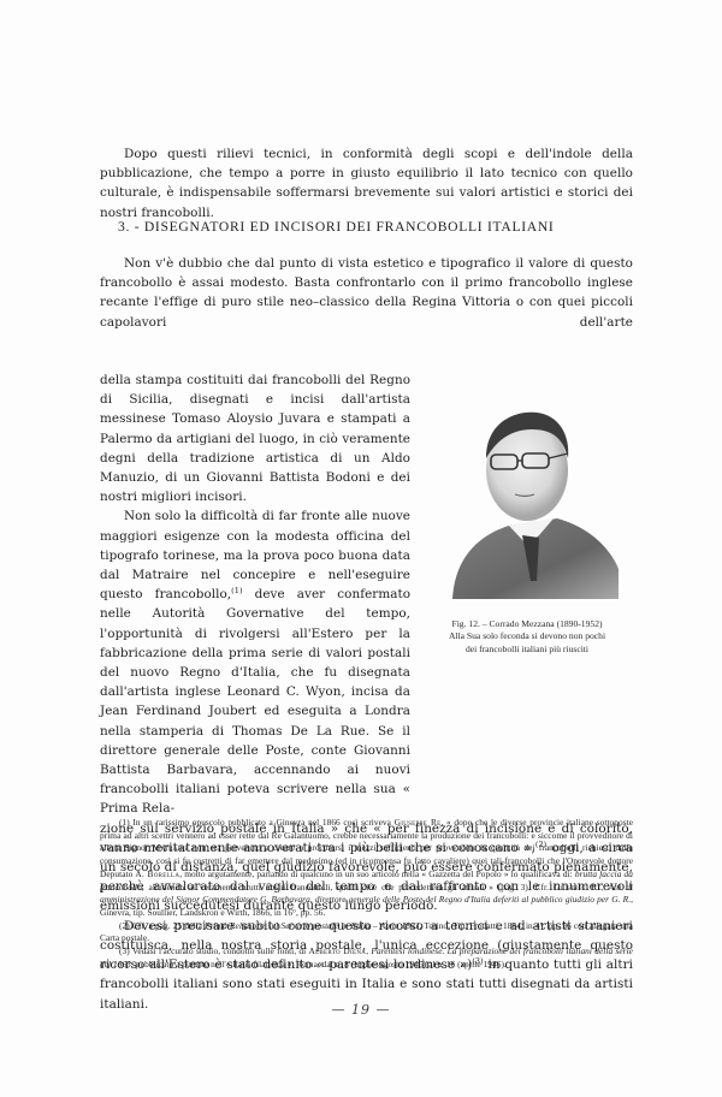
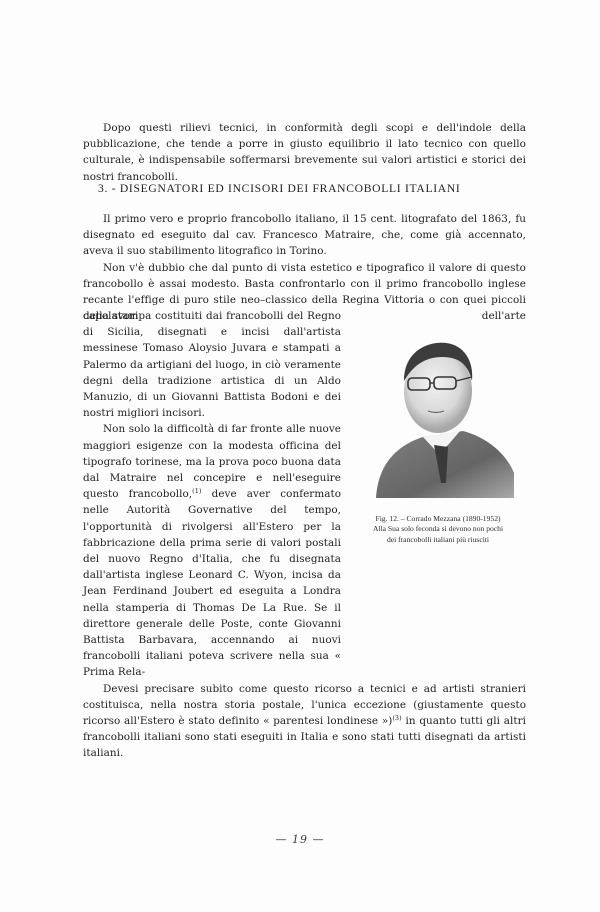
- Dopo questi rilievi tecnici, in conformità degli scopi e dell'indole della pubblicazione, che tempo a porre in giusto equilibrio il lato tecnico con quello culturale, è indispensabile soffermarsi brevemente sui valori artistici e storici dei nostri francobolli.
+ Dopo questi rilievi tecnici, in conformità degli scopi e dell'indole della pubblicazione, che tende a porre in giusto equilibrio il lato tecnico con quello culturale, è indispensabile soffermarsi brevemente sui valori artistici e storici dei nostri francobolli.
  3. - DISEGNATORI ED INCISORI DEI FRANCOBOLLI ITALIANI
+ Il primo vero e proprio francobollo italiano, il 15 cent. litografato del 1863, fu disegnato ed eseguito dal cav. Francesco Matraire, che, come già accennato, aveva il suo stabilimento litografico in Torino.
  Non v'è dubbio che dal punto di vista estetico e tipografico il valore di questo francobollo è assai modesto. Basta confrontarlo con il primo francobollo inglese recante l'effige di puro stile neo–classico della Regina Vittoria o con quei piccoli capolavori dell'arte
  della stampa costituiti dai francobolli del Regno di Sicilia, disegnati e incisi dall'artista messinese Tomaso Aloysio Juvara e stampati a Palermo da artigiani del luogo, in ciò veramente degni della tradizione artistica di un Aldo Manuzio, di un Giovanni Battista Bodoni e dei nostri migliori incisori.
  Non solo la difficoltà di far fronte alle nuove maggiori esigenze con la modesta officina del tipografo torinese, ma la prova poco buona data dal Matraire nel concepire e nell'eseguire questo francobollo,(1) deve aver confermato nelle Autorità Governative del tempo, l'opportunità di rivolgersi all'Estero per la fabbricazione della prima serie di valori postali del nuovo Regno d'Italia, che fu disegnata dall'artista inglese Leonard C. Wyon, incisa da Jean Ferdinand Joubert ed eseguita a Londra nella stamperia di Thomas De La Rue. Se il direttore generale delle Poste, conte Giovanni Battista Barbavara, accennando ai nuovi francobolli italiani poteva scrivere nella sua « Prima Rela-
- zione sul servizio postale in Italia » che « per finezza di incisione e di colorito, vanno meritatamente annoverati tra i più belli che si conoscano »,(2) oggi, a circa un secolo di distanza, quel giudizio favorevole, può essere confermato pienamente, perchè avvalorato dal vaglio del tempo e dal raffronto con le innumerevoli emissioni succedutesi durante questo lungo periodo.
  Devesi precisare subito come questo ricorso a tecnici e ad artisti stranieri costituisca, nella nostra storia postale, l'unica eccezione (giustamente questo ricorso all'Estero è stato definito « parentesi londinese »)(3) in quanto tutti gli altri francobolli italiani sono stati eseguiti in Italia e sono stati tutti disegnati da artisti italiani.
  Fig. 12. – Corrado Mezzana (1890-1952)
  Alla Sua solo feconda si devono non pochi
  dei francobolli italiani più riusciti
- (1) In un rarissimo opuscolo pubblicato a Ginevra nel 1866 così scriveva Giuseppe Re, « dopo che le diverse provincie italiane sottoposte prima ad altri scettri vennero ad esser rette dal Re Galantuomo, crebbe necessariamente la produzione dei francobolli: e siccome il provveditore di allora Signor Matraire non era pervenuto a creare o procurarsi i mezzi sufficienti per provvedere la quantità dei francobolli richiesti dalla consumazione, così si fu costretti di far emettere dal medesimo (ed in ricompensa fu fatto cavaliere) quei tali francobolli che l'Onorevole dottore Deputato A. Borella, molto argutamente, parlando di qualcuno in un suo articolo nella « Gazzetta del Popolo » lo qualificava di: brutta faccia da francobollo, alludendo ai veramente brutti nostri francobolli, quelli cioè che precedettero gli attuali » (pag. 3). Cfr. Giuseppe Re, Atti di amministrazione del Signor Commendatore G. Barbavara, direttore generale delle Poste del Regno d'Italia deferiti al pubblico giudizio per G. R., Ginevra, tip. Soullier, Landskron e Wirth, 1866, in 16°, pp. 56.
- (2) Cfr. a pag. 25 della Prima Relazione sul Servizio postale in Italia – Anno 1863, Torino, Tip. Frodatti, 1864, in 4°, pp. 96 con allegata una Carta postale.
- (3) Vedasi l'accurato studio, condotto sulle fonti, di Alberto Diena, Parentesi londinese. La preparazione dei francobolli italiani della serie del 1863, pubblicato a puntate nell'« Italia filatelica », Roma, dal n. 8 (luglio–agosto 1945) al n. 16 (aprile 1946).
  — 19 —
